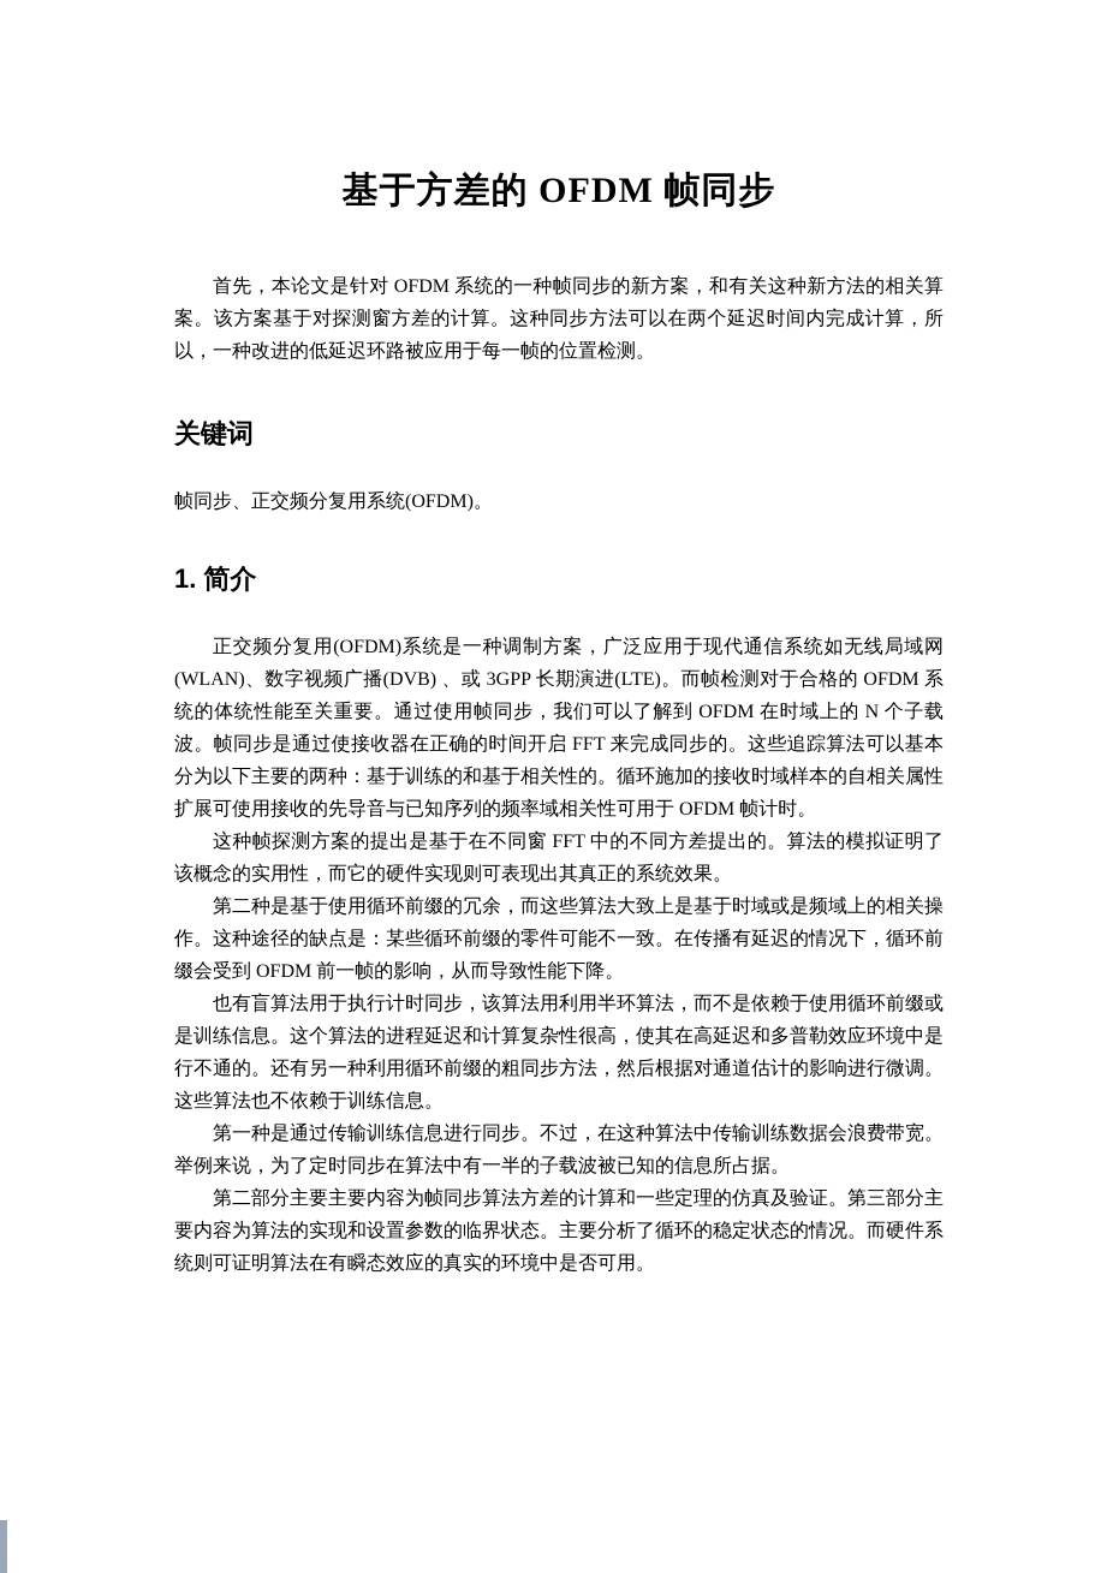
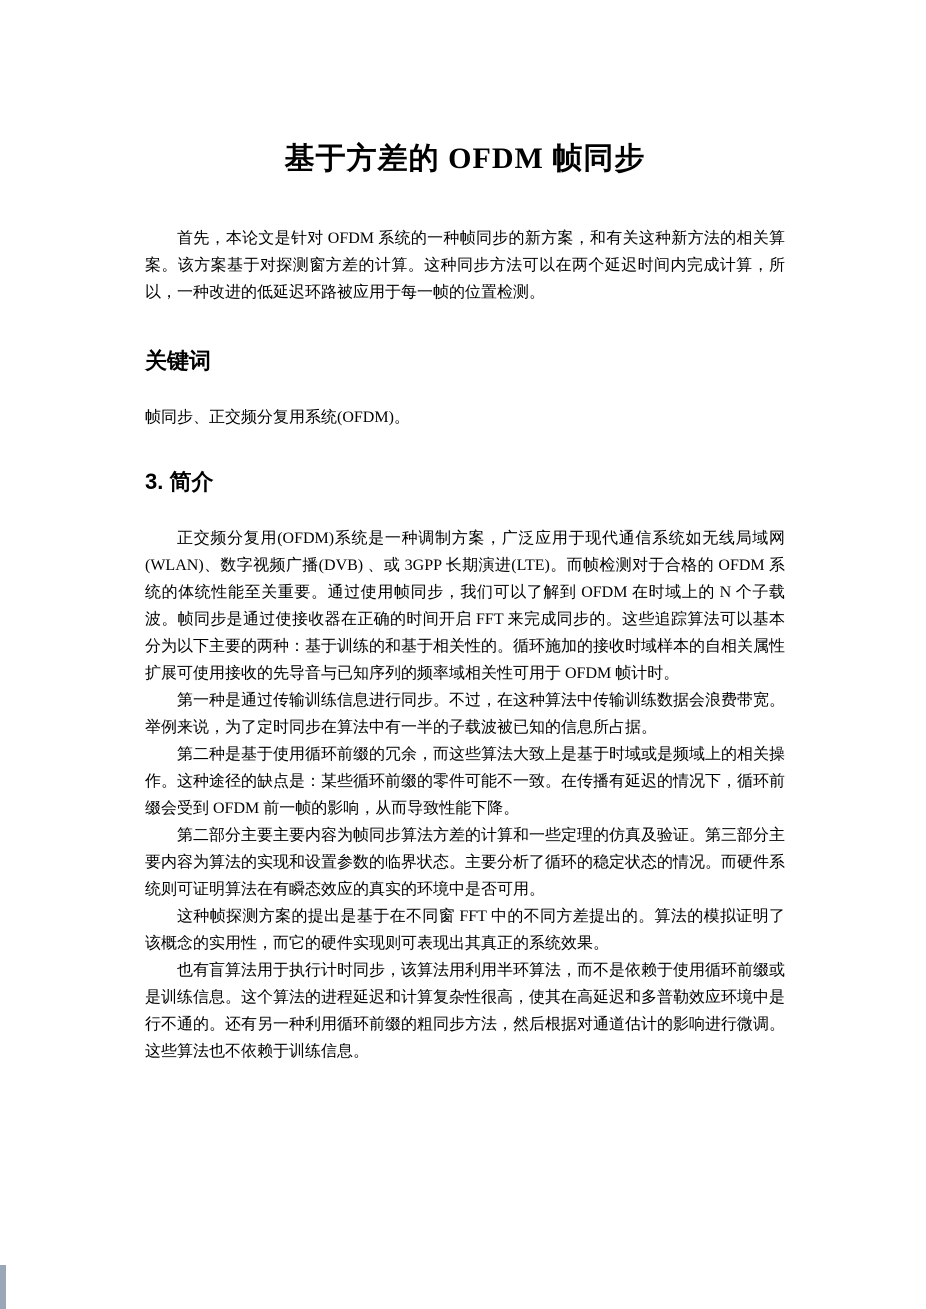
  基于方差的 OFDM 帧同步
  首先，本论文是针对 OFDM 系统的一种帧同步的新方案，和有关这种新方法的相关算案。该方案基于对探测窗方差的计算。这种同步方法可以在两个延迟时间内完成计算，所以，一种改进的低延迟环路被应用于每一帧的位置检测。
  关键词
  帧同步、正交频分复用系统(OFDM)。
- 1. 简介
+ 3. 简介
  正交频分复用(OFDM)系统是一种调制方案，广泛应用于现代通信系统如无线局域网(WLAN)、数字视频广播(DVB) 、或 3GPP 长期演进(LTE)。而帧检测对于合格的 OFDM 系统的体统性能至关重要。通过使用帧同步，我们可以了解到 OFDM 在时域上的 N 个子载波。帧同步是通过使接收器在正确的时间开启 FFT 来完成同步的。这些追踪算法可以基本分为以下主要的两种：基于训练的和基于相关性的。循环施加的接收时域样本的自相关属性扩展可使用接收的先导音与已知序列的频率域相关性可用于 OFDM 帧计时。
- 这种帧探测方案的提出是基于在不同窗 FFT 中的不同方差提出的。算法的模拟证明了该概念的实用性，而它的硬件实现则可表现出其真正的系统效果。
+ 第一种是通过传输训练信息进行同步。不过，在这种算法中传输训练数据会浪费带宽。举例来说，为了定时同步在算法中有一半的子载波被已知的信息所占据。
  第二种是基于使用循环前缀的冗余，而这些算法大致上是基于时域或是频域上的相关操作。这种途径的缺点是：某些循环前缀的零件可能不一致。在传播有延迟的情况下，循环前缀会受到 OFDM 前一帧的影响，从而导致性能下降。
- 也有盲算法用于执行计时同步，该算法用利用半环算法，而不是依赖于使用循环前缀或是训练信息。这个算法的进程延迟和计算复杂性很高，使其在高延迟和多普勒效应环境中是行不通的。还有另一种利用循环前缀的粗同步方法，然后根据对通道估计的影响进行微调。这些算法也不依赖于训练信息。
+ 第二部分主要主要内容为帧同步算法方差的计算和一些定理的仿真及验证。第三部分主要内容为算法的实现和设置参数的临界状态。主要分析了循环的稳定状态的情况。而硬件系统则可证明算法在有瞬态效应的真实的环境中是否可用。
- 第一种是通过传输训练信息进行同步。不过，在这种算法中传输训练数据会浪费带宽。举例来说，为了定时同步在算法中有一半的子载波被已知的信息所占据。
+ 这种帧探测方案的提出是基于在不同窗 FFT 中的不同方差提出的。算法的模拟证明了该概念的实用性，而它的硬件实现则可表现出其真正的系统效果。
- 第二部分主要主要内容为帧同步算法方差的计算和一些定理的仿真及验证。第三部分主要内容为算法的实现和设置参数的临界状态。主要分析了循环的稳定状态的情况。而硬件系统则可证明算法在有瞬态效应的真实的环境中是否可用。
+ 也有盲算法用于执行计时同步，该算法用利用半环算法，而不是依赖于使用循环前缀或是训练信息。这个算法的进程延迟和计算复杂性很高，使其在高延迟和多普勒效应环境中是行不通的。还有另一种利用循环前缀的粗同步方法，然后根据对通道估计的影响进行微调。这些算法也不依赖于训练信息。
